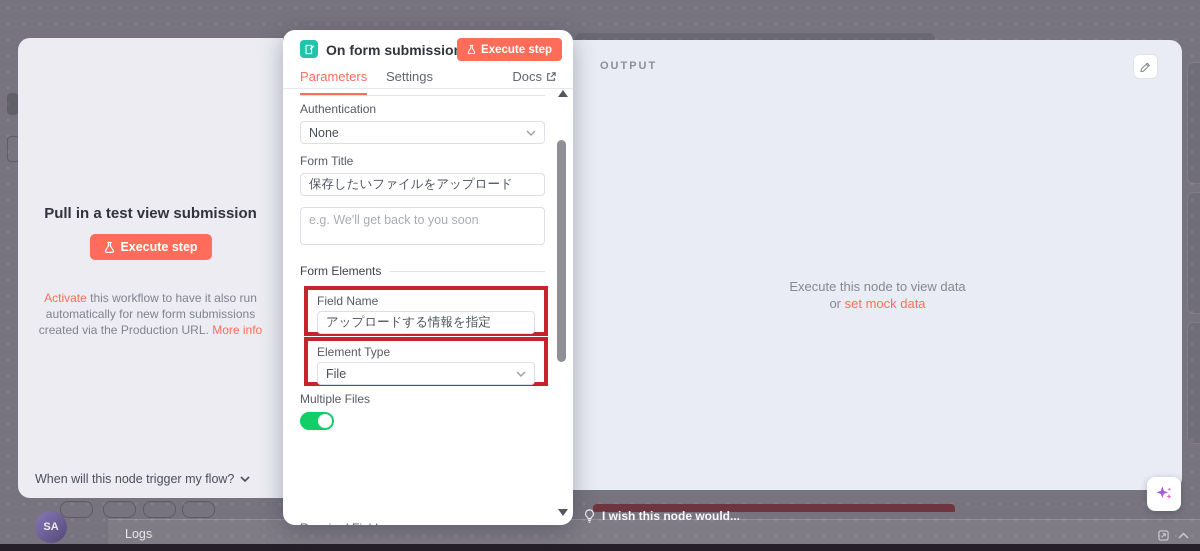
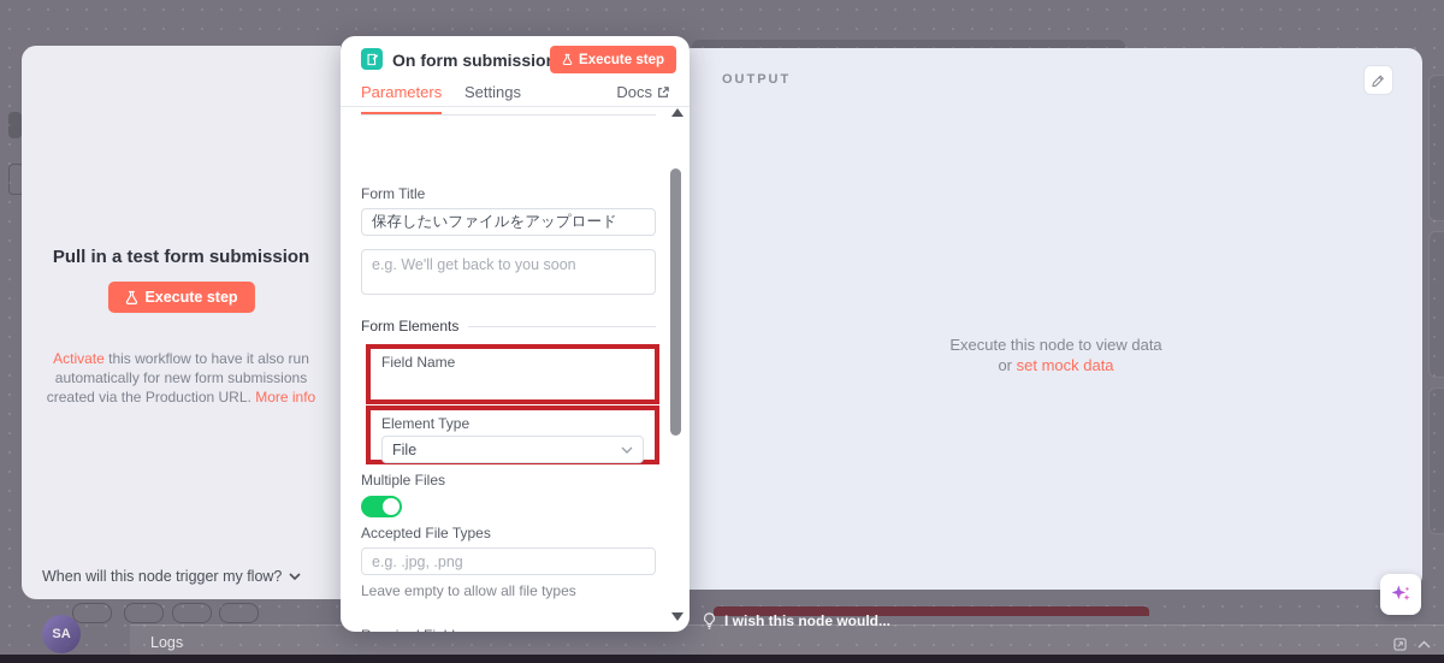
- Pull in a test view submission
+ Pull in a test form submission
  Execute step
  Activate this workflow to have it also run automatically for new form submissions created via the Production URL. More info
  When will this node trigger my flow?
  OUTPUT
  Execute this node to view data
  or set mock data
  On form submissio
  Execute step
  Parameters
  Settings
  Docs
- Authentication
- None
  Form Title
  保存したいファイルをアップロード
  e.g. We'll get back to you soon
  Form Elements
  Field Name
- アップロードする情報を指定
  Element Type
  File
  Multiple Files
+ Accepted File Types
+ e.g. .jpg, .png
+ Leave empty to allow all file types
  Logs
  SA
  I wish this node would...
